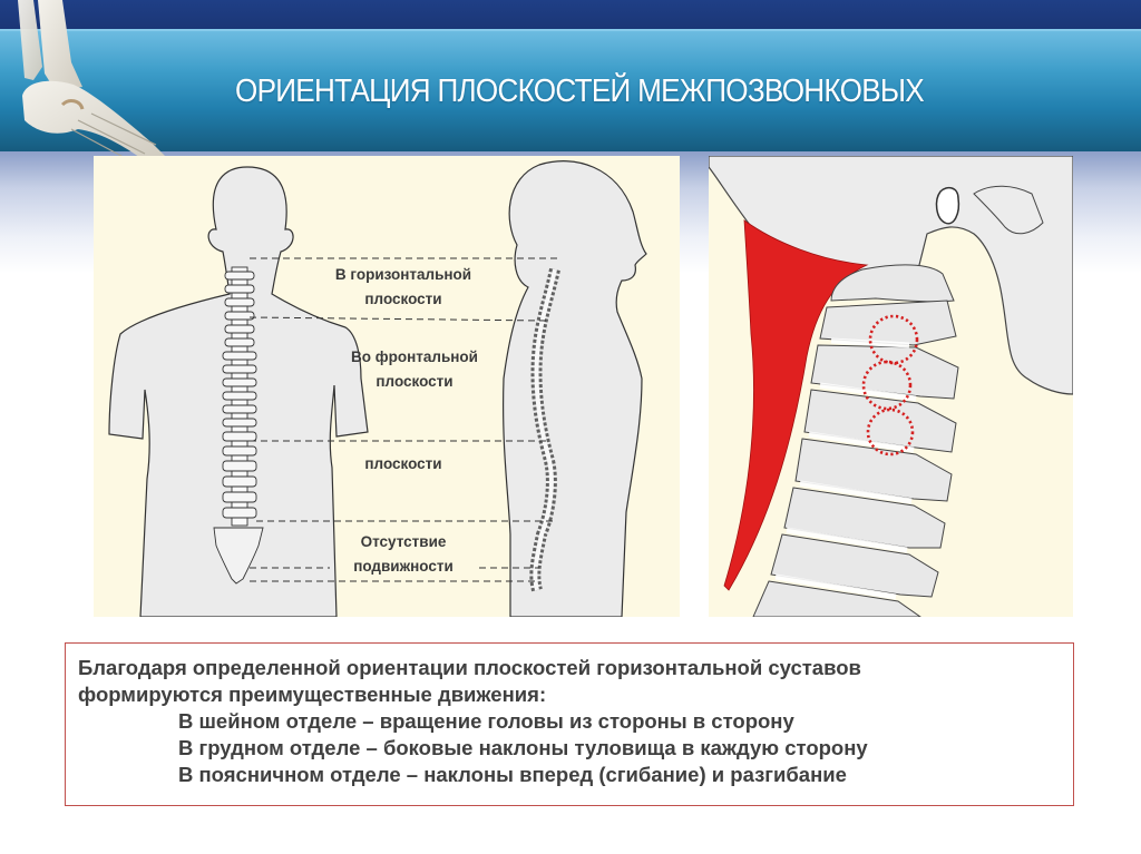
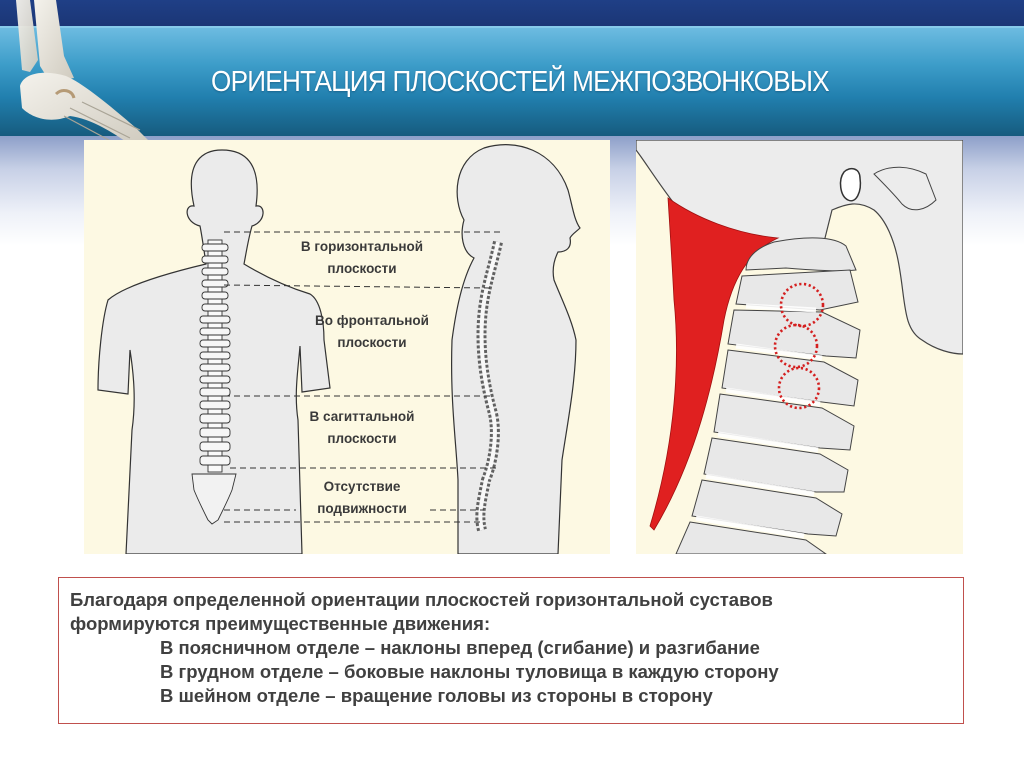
  ОРИЕНТАЦИЯ ПЛОСКОСТЕЙ МЕЖПОЗВОНКОВЫХ
  В горизонтальной
  плоскости
  Во фронтальной
  плоскости
+ В сагиттальной
  плоскости
  Отсутствие
  подвижности
  Благодаря определенной ориентации плоскостей горизонтальной суставов
  формируются преимущественные движения:
- В шейном отделе – вращение головы из стороны в сторону
+ В поясничном отделе – наклоны вперед (сгибание) и разгибание
  В грудном отделе – боковые наклоны туловища в каждую сторону
- В поясничном отделе – наклоны вперед (сгибание) и разгибание
+ В шейном отделе – вращение головы из стороны в сторону
